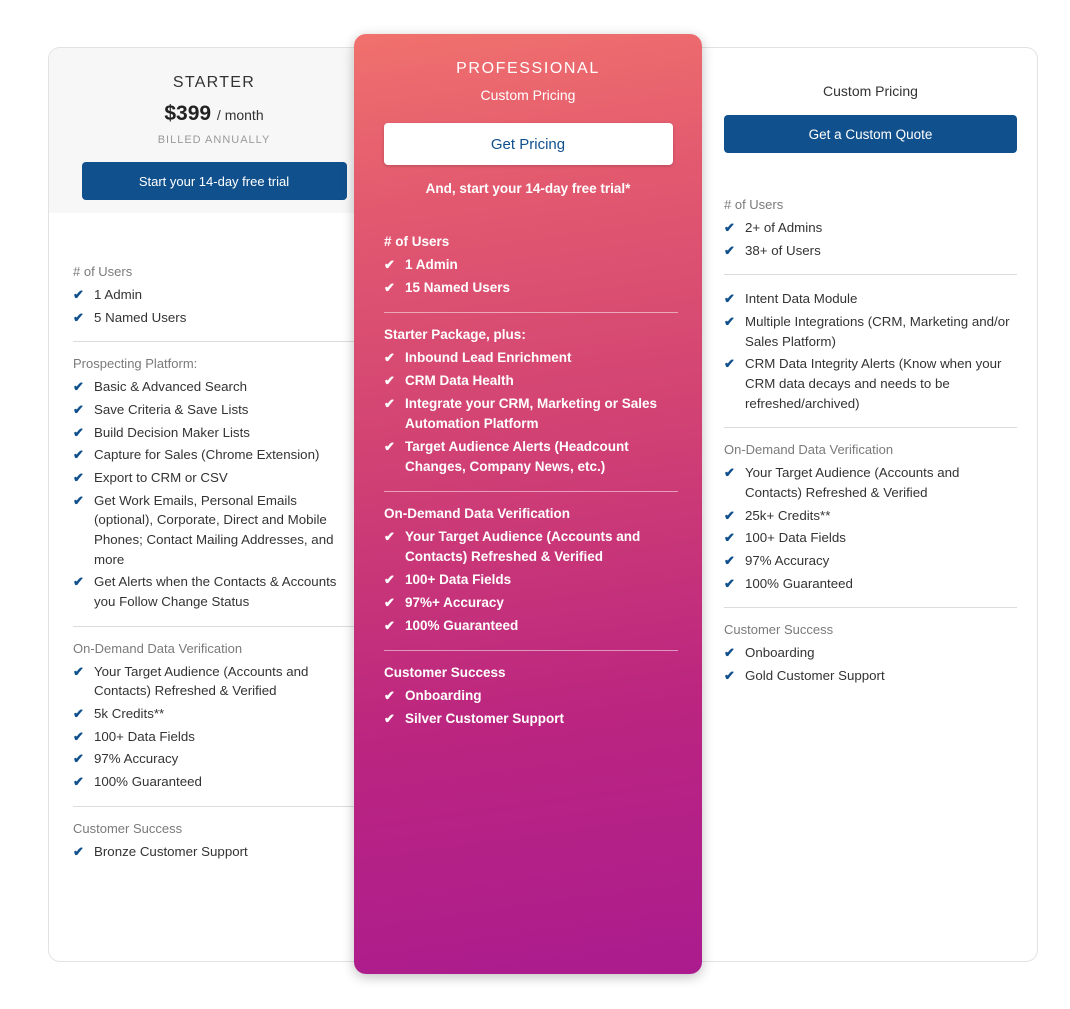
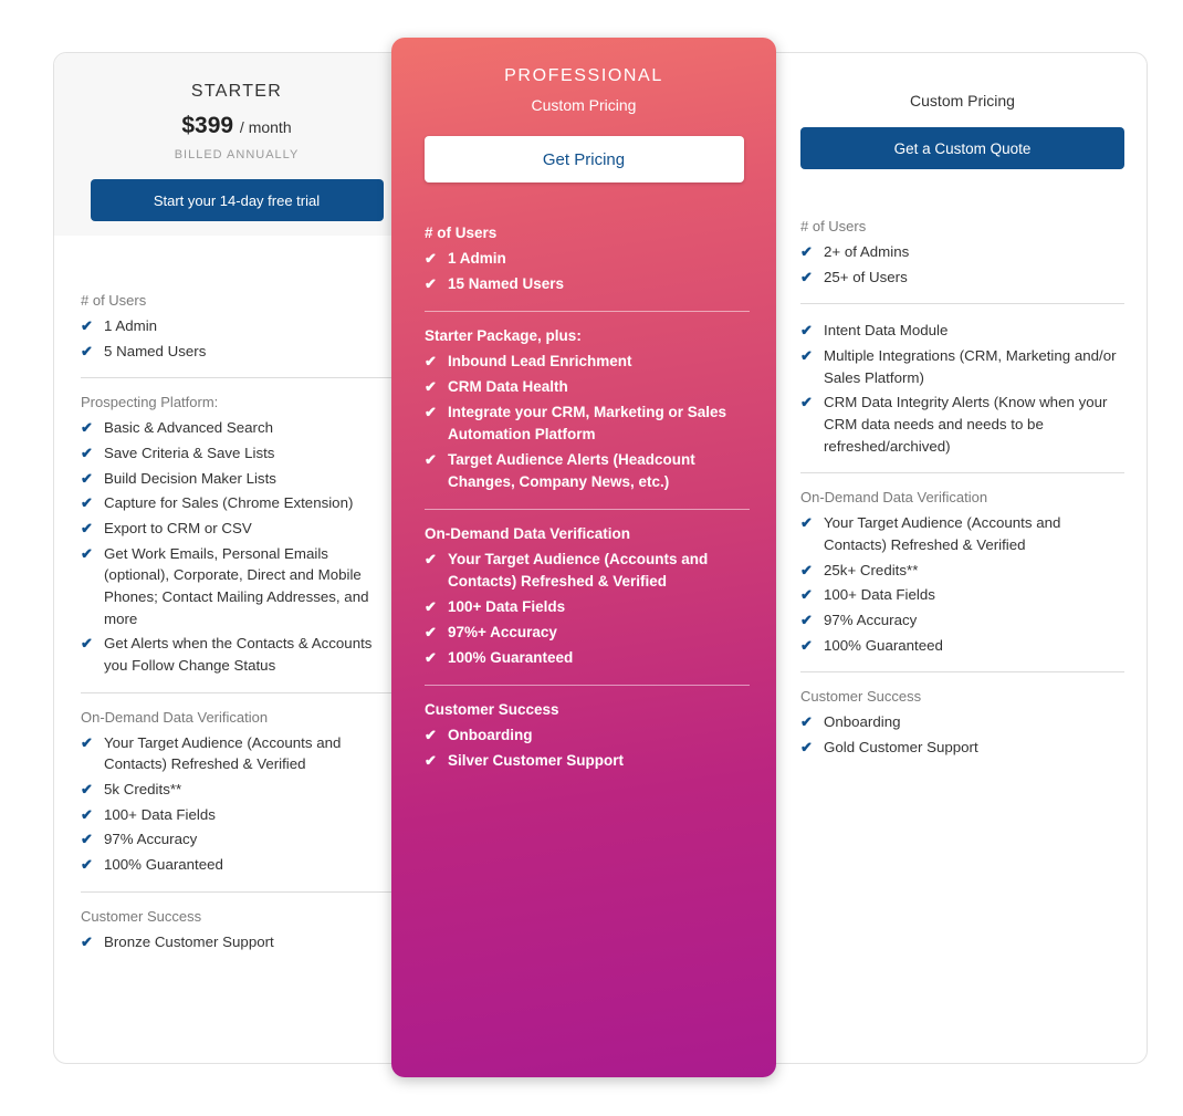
  STARTER
  $399 / month
  BILLED ANNUALLY
  Start your 14-day free trial
  # of Users
  ✔
  1 Admin
  ✔
  5 Named Users
  Prospecting Platform:
  ✔
  Basic & Advanced Search
  ✔
  Save Criteria & Save Lists
  ✔
  Build Decision Maker Lists
  ✔
  Capture for Sales (Chrome Extension)
  ✔
  Export to CRM or CSV
  ✔
  Get Work Emails, Personal Emails (optional), Corporate, Direct and Mobile Phones; Contact Mailing Addresses, and more
  ✔
  Get Alerts when the Contacts & Accounts you Follow Change Status
  On-Demand Data Verification
  ✔
  Your Target Audience (Accounts and Contacts) Refreshed & Verified
  ✔
  5k Credits**
  ✔
  100+ Data Fields
  ✔
  97% Accuracy
  ✔
  100% Guaranteed
  Customer Success
  ✔
  Bronze Customer Support
  PROFESSIONAL
  Custom Pricing
  Get Pricing
- And, start your 14-day free trial*
  # of Users
  ✔
  1 Admin
  ✔
  15 Named Users
  Starter Package, plus:
  ✔
  Inbound Lead Enrichment
  ✔
  CRM Data Health
  ✔
  Integrate your CRM, Marketing or Sales Automation Platform
  ✔
  Target Audience Alerts (Headcount Changes, Company News, etc.)
  On-Demand Data Verification
  ✔
  Your Target Audience (Accounts and Contacts) Refreshed & Verified
  ✔
  100+ Data Fields
  ✔
  97%+ Accuracy
  ✔
  100% Guaranteed
  Customer Success
  ✔
  Onboarding
  ✔
  Silver Customer Support
  Custom Pricing
  Get a Custom Quote
  # of Users
  ✔
  2+ of Admins
  ✔
- 38+ of Users
+ 25+ of Users
  ✔
  Intent Data Module
  ✔
  Multiple Integrations (CRM, Marketing and/or Sales Platform)
  ✔
- CRM Data Integrity Alerts (Know when your CRM data decays and needs to be refreshed/archived)
+ CRM Data Integrity Alerts (Know when your CRM data needs and needs to be refreshed/archived)
  On-Demand Data Verification
  ✔
  Your Target Audience (Accounts and Contacts) Refreshed & Verified
  ✔
  25k+ Credits**
  ✔
  100+ Data Fields
  ✔
  97% Accuracy
  ✔
  100% Guaranteed
  Customer Success
  ✔
  Onboarding
  ✔
  Gold Customer Support
